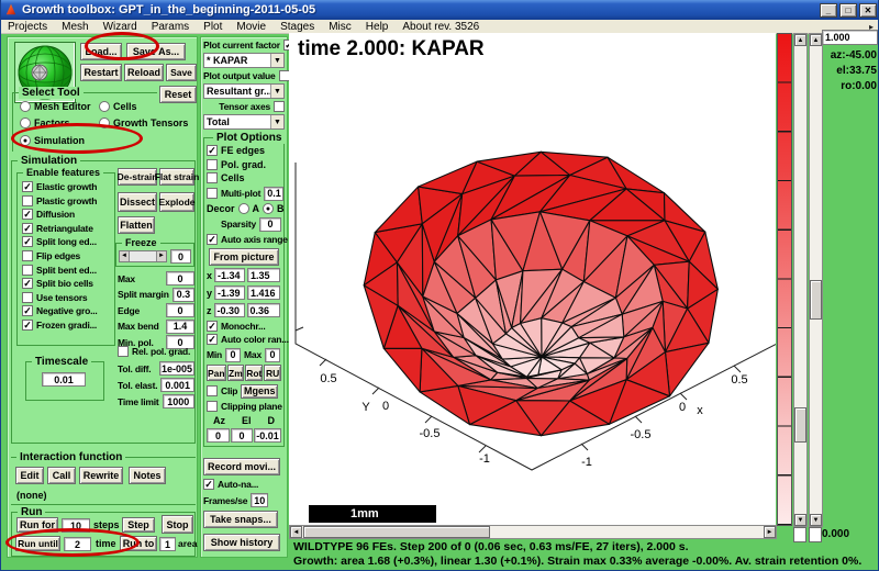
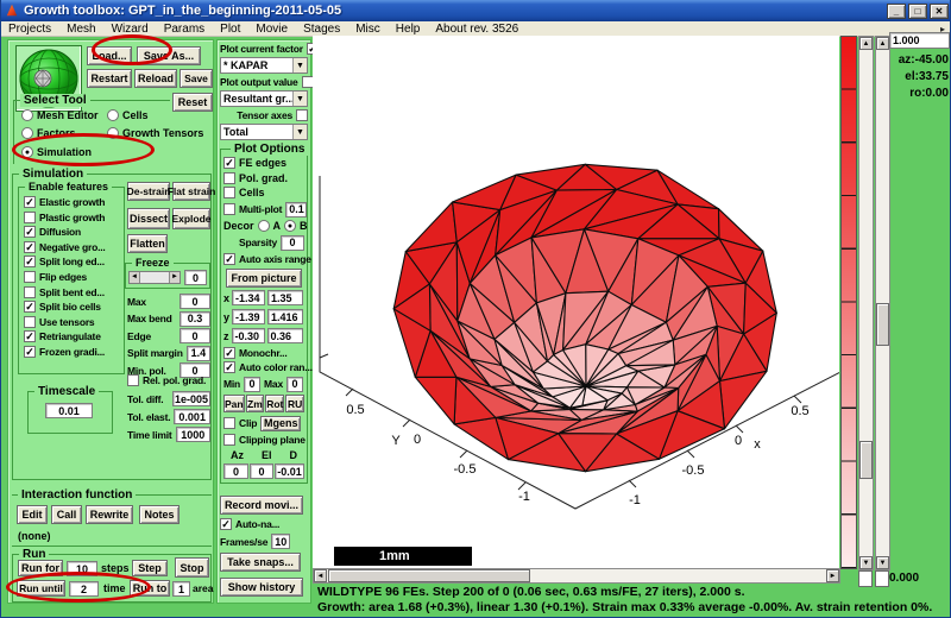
  Growth toolbox: GPT_in_the_beginning-2011-05-05
  _
  □
  ✕
  Projects
  Mesh
  Wizard
  Params
  Plot
  Movie
  Stages
  Misc
  Help
  About rev. 3526
  ▸
  Load...
  Save As...
  Restart
  Reload
  Save
  Reset
  Select Tool
  Mesh Editor
  Cells
  Factors
  Growth Tensors
  Simulation
  Simulation
  Enable features
  ✓
  Elastic growth
  Plastic growth
  ✓
  Diffusion
  ✓
- Retriangulate
+ Negative gro...
  ✓
  Split long ed...
  Flip edges
  Split bent ed...
  ✓
  Split bio cells
  Use tensors
  ✓
- Negative gro...
+ Retriangulate
  ✓
  Frozen gradi...
  De-strain
  Flat strain
  Dissect
  Explode
  Flatten
  Freeze
  0
  Max
  0
- Split margin
+ Max bend
  0.3
  Edge
  0
- Max bend
+ Split margin
  1.4
  Min. pol.
  0
  Rel. pol. grad.
  Tol. diff.
  1e-005
  Tol. elast.
  0.001
  Time limit
  1000
  Timescale
  0.01
  Interaction function
  Edit
  Call
  Rewrite
  Notes
  (none)
  Run
  Run for
  10
  steps
  Step
  Stop
  Run until
  2
  time
  Run to
  1
  area
  Plot current factor
  * KAPAR
  Plot output value
  Resultant gr..
  Tensor axes
  Total
  Plot Options
  ✓
  FE edges
  Pol. grad.
  Cells
  Multi-plot
  0.1
  Decor
  A
  B
  Sparsity
  0
  ✓
  Auto axis range
  From picture
  x
  -1.34
  1.35
  y
  -1.39
  1.416
  z
  -0.30
  0.36
  ✓
  Monochr...
  ✓
  Auto color ran...
  Min
  0
  Max
  0
  Pan
  Zm
  Rot
  RU
  Clip
  Mgens
  Clipping plane
  Az
  El
  D
  0
  0
  -0.01
  Record movi...
  ✓
  Auto-na...
  Frames/se
  10
  Take snaps...
  Show history
- time 2.000: KAPAR
  0.5
  Y
  0
  -0.5
  -1
  -1
  -0.5
  0
  x
  0.5
  1mm
  1.000
  az:-45.00
  el:33.75
  ro:0.00
  0.000
  WILDTYPE 96 FEs. Step 200 of 0 (0.06 sec, 0.63 ms/FE, 27 iters), 2.000 s.
  Growth: area 1.68 (+0.3%), linear 1.30 (+0.1%). Strain max 0.33% average -0.00%. Av. strain retention 0%.
